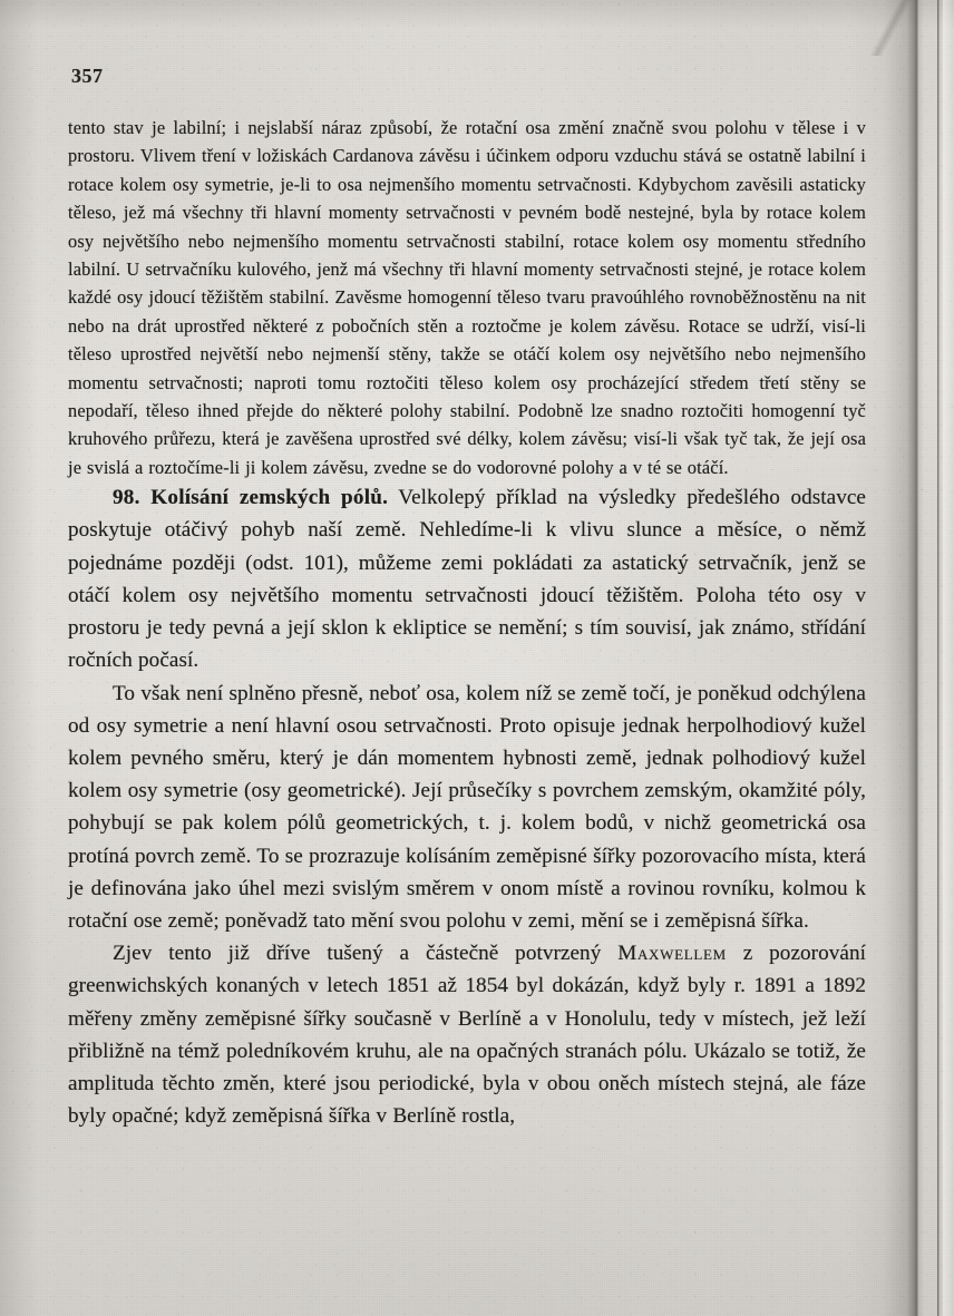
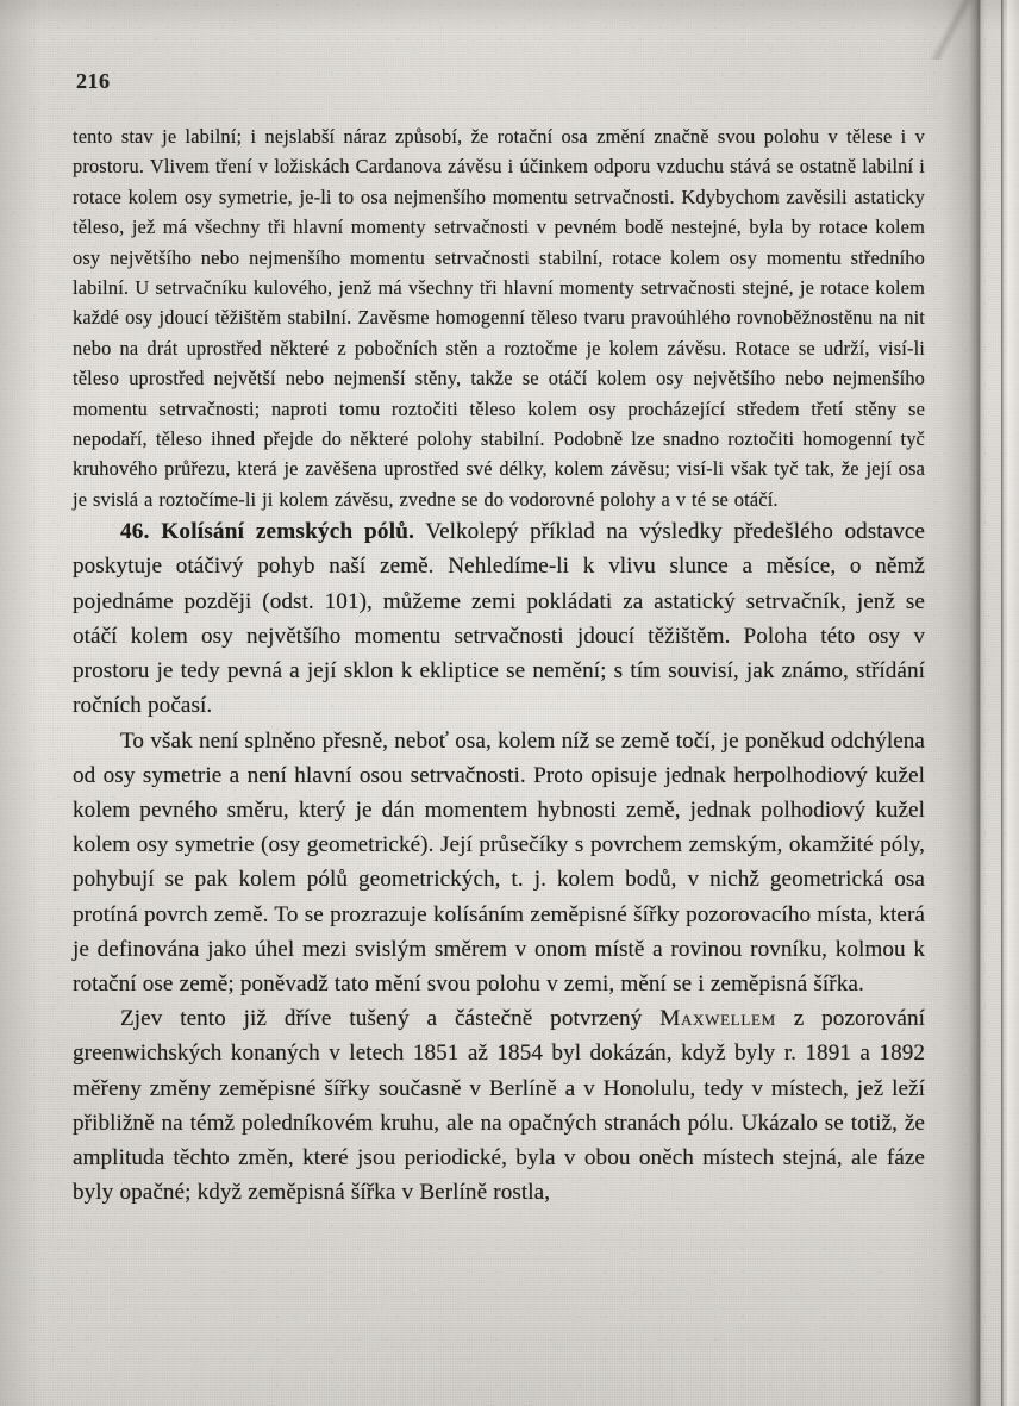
- 357
+ 216
  tento stav je labilní; i nejslabší náraz způsobí, že rotační osa změní značně svou polohu v tělese prostoru. Vlivem tření v ložiskách Cardanova závěsu i účinkem odporu vzduchu stává se ostatně labiln rotace kolem osy symetrie, je-li to osa nejmenšího momentu setrvačnosti. Kdybychom zavěsili astatic těleso, jež má všechny tři hlavní momenty setrvačnosti v pevném bodě nestejné, byla by rotace kol osy největšího nebo nejmenšího momentu setrvačnosti stabilní, rotace kolem osy momentu střední labilní. U setrvačníku kulového, jenž má všechny tři hlavní momenty setrvačnosti stejné, je rotace kol každé osy jdoucí těžištěm stabilní. Zavěsme homogenní těleso tvaru pravoúhlého rovnoběžnostěnu na nebo na drát uprostřed některé z pobočních stěn a roztočme je kolem závěsu. Rotace se udrží, vis těleso uprostřed největší nebo nejmenší stěny, takže se otáčí kolem osy největšího nebo nejmenší momentu setrvačnosti; naproti tomu roztočiti těleso kolem osy procházející středem třetí stěny nepodaří, těleso ihned přejde do některé polohy stabilní. Podobně lze snadno roztočiti homogenní t kruhového průřezu, která je zavěšena uprostřed své délky, kolem závěsu; visí-li však tyč tak, že její o je svislá a roztočíme-li ji kolem závěsu, zvedne se do vodorovné polohy a v té se otáčí.
- 98. Kolísání zemských pólů. Velkolepý příklad na výsledky předešlého odstav poskytuje otáčivý pohyb naší země. Nehledíme-li k vlivu slunce a měsíce, o ně pojednáme později (odst. 101), můžeme zemi pokládati za astatický setrvačník, jenž otáčí kolem osy největšího momentu setrvačnosti jdoucí těžištěm. Poloha této osy prostoru je tedy pevná a její sklon k ekliptice se nemění; s tím souvisí, jak známo, střídá ročních počasí.
+ 46. Kolísání zemských pólů. Velkolepý příklad na výsledky předešlého odstav poskytuje otáčivý pohyb naší země. Nehledíme-li k vlivu slunce a měsíce, o ně pojednáme později (odst. 101), můžeme zemi pokládati za astatický setrvačník, jenž otáčí kolem osy největšího momentu setrvačnosti jdoucí těžištěm. Poloha této osy prostoru je tedy pevná a její sklon k ekliptice se nemění; s tím souvisí, jak známo, střídá ročních počasí.
  To však není splněno přesně, neboť osa, kolem níž se země točí, je poněkud odchýle od osy symetrie a není hlavní osou setrvačnosti. Proto opisuje jednak herpolhodiový kuž kolem pevného směru, který je dán momentem hybnosti země, jednak polhodiový kuž kolem osy symetrie (osy geometrické). Její průsečíky s povrchem zemským, okamžité pó pohybují se pak kolem pólů geometrických, t. j. kolem bodů, v nichž geometrická o protíná povrch země. To se prozrazuje kolísáním zeměpisné šířky pozorovacího místa, kte je definována jako úhel mezi svislým směrem v onom místě a rovinou rovníku, kolmou rotační ose země; poněvadž tato mění svou polohu v zemi, mění se i zeměpisná šířka.
  Zjev tento již dříve tušený a částečně potvrzený Maxwellem z pozorová greenwichských konaných v letech 1851 až 1854 byl dokázán, když byly r. 1891 a 18 měřeny změny zeměpisné šířky současně v Berlíně a v Honolulu, tedy v místech, jež le přibližně na témž poledníkovém kruhu, ale na opačných stranách pólu. Ukázalo se totiž, amplituda těchto změn, které jsou periodické, byla v obou oněch místech stejná, ale fá byly opačné; když zeměpisná šířka v Berlíně rostla,
